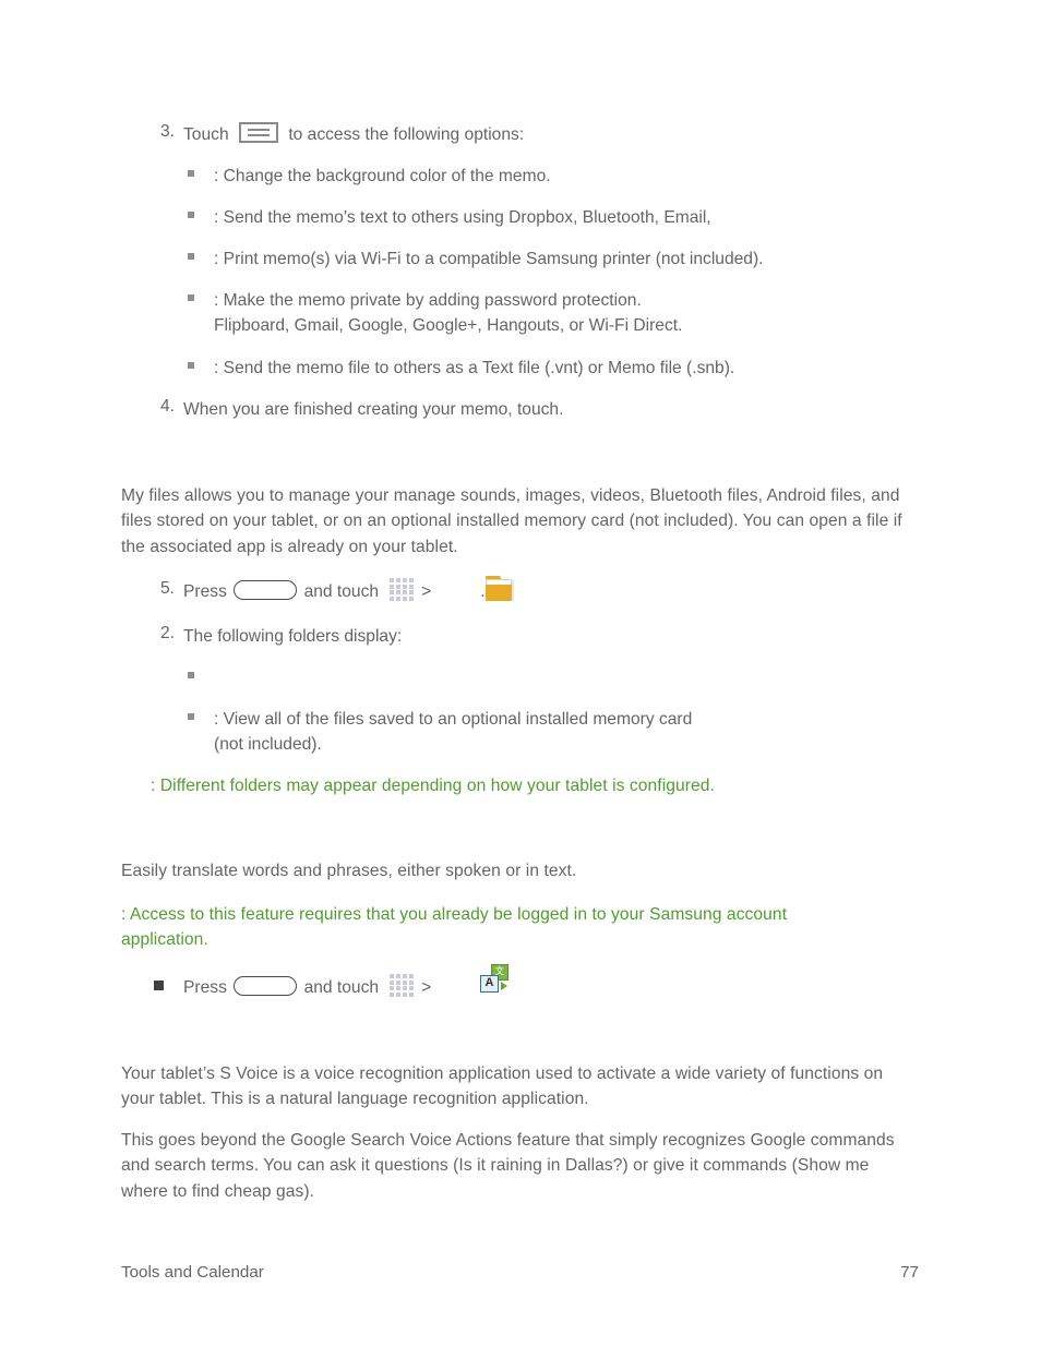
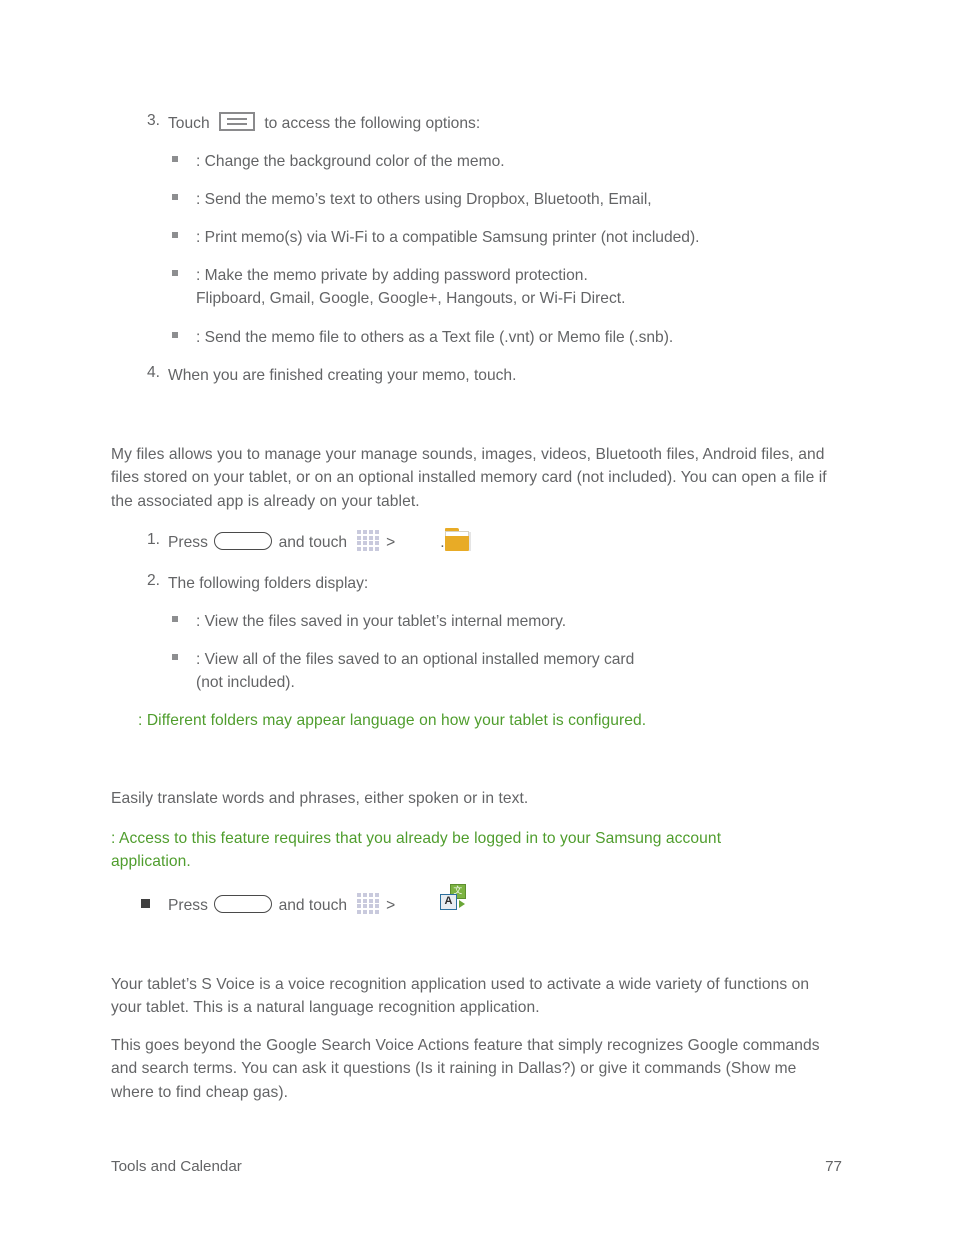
  3.
  Touch to access the following options:
  : Change the background color of the memo.
  : Send the memo’s text to others using Dropbox, Bluetooth, Email,
  : Print memo(s) via Wi-Fi to a compatible Samsung printer (not included).
  : Make the memo private by adding password protection.
  Flipboard, Gmail, Google, Google+, Hangouts, or Wi-Fi Direct.
  : Send the memo file to others as a Text file (.vnt) or Memo file (.snb).
  4.
  When you are finished creating your memo, touch .
  My files allows you to manage your manage sounds, images, videos, Bluetooth files, Android files, and files stored on your tablet, or on an optional installed memory card (not included). You can open a file if the associated app is already on your tablet.
- 5.
+ 1.
  Press and touch > .
  2.
  The following folders display:
+ : View the files saved in your tablet’s internal memory.
  : View all of the files saved to an optional installed memory card
  (not included).
- : Different folders may appear depending on how your tablet is configured.
+ : Different folders may appear language on how your tablet is configured.
  Easily translate words and phrases, either spoken or in text.
  : Access to this feature requires that you already be logged in to your Samsung account
  application.
  Press and touch >
  文
  A
  Your tablet’s S Voice is a voice recognition application used to activate a wide variety of functions on your tablet. This is a natural language recognition application.
  This goes beyond the Google Search Voice Actions feature that simply recognizes Google commands and search terms. You can ask it questions (Is it raining in Dallas?) or give it commands (Show me where to find cheap gas).
  Tools and Calendar
  77
